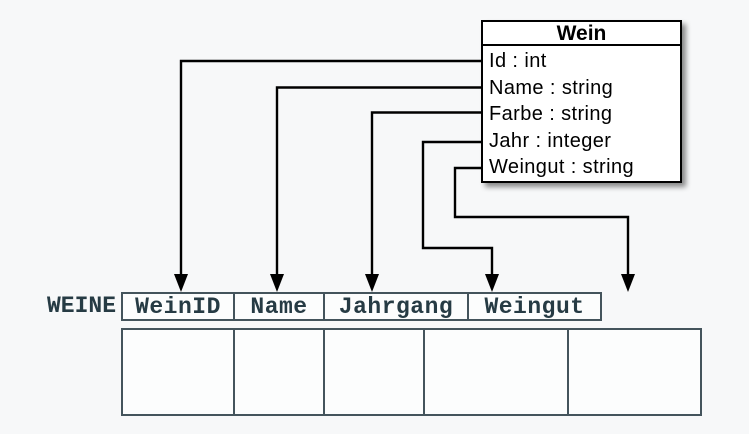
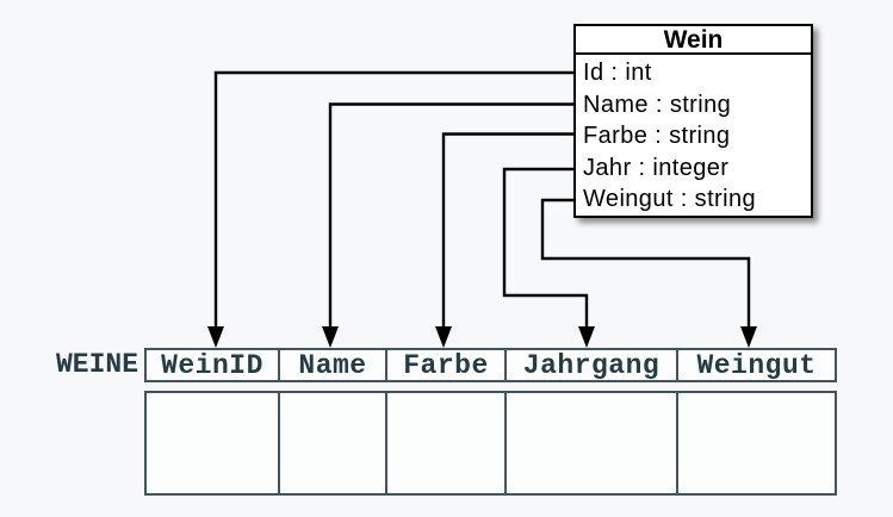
  Wein
  Id : int
  Name : string
  Farbe : string
  Jahr : integer
  Weingut : string
  WEINE
  WeinID
  Name
+ Farbe
  Jahrgang
  Weingut
